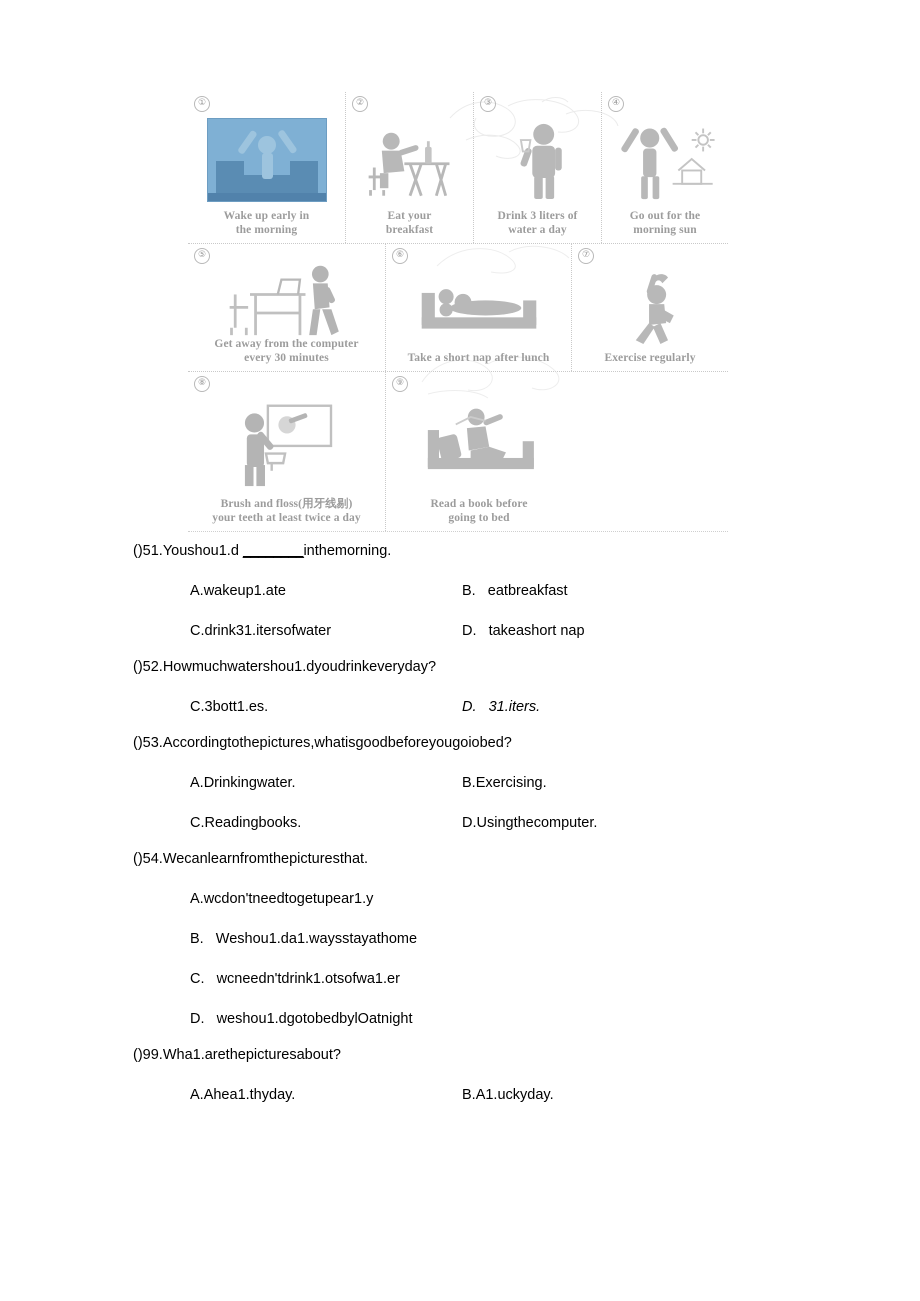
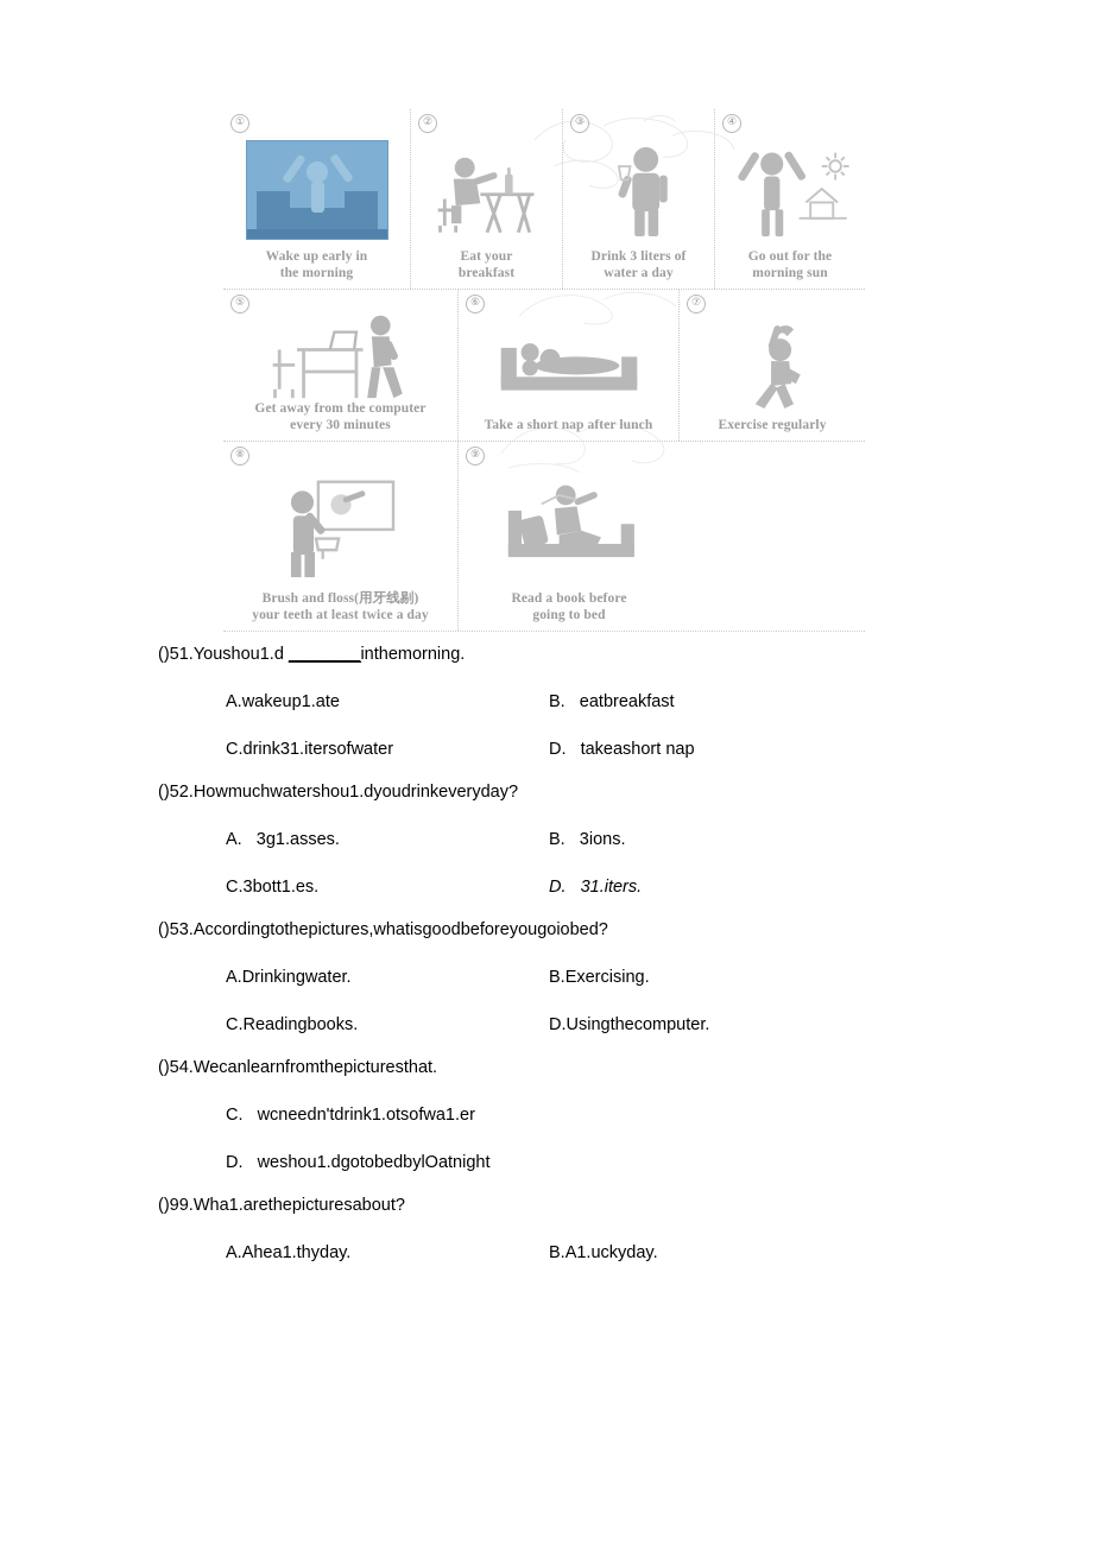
  ①
  Wake up early in
  the morning
  ②
  Eat your
  breakfast
  ③
  Drink 3 liters of
  water a day
  ④
  Go out for the
  morning sun
  ⑤
  Get away from the computer
  every 30 minutes
  ⑥
  Take a short nap after lunch
  ⑦
  Exercise regularly
  ⑧
  Brush and floss(用牙线剔)
  your teeth at least twice a day
  ⑨
  Read a book before
  going to bed
  ()51.Youshou1.d ________inthemorning.
  A.wakeup1.ate
  B. eatbreakfast
  C.drink31.itersofwater
  D. takeashort nap
  ()52.Howmuchwatershou1.dyoudrinkeveryday?
+ A. 3g1.asses.
+ B. 3ions.
  C.3bott1.es.
  D. 31.iters.
  ()53.Accordingtothepictures,whatisgoodbeforeyougoiobed?
  A.Drinkingwater.
  B.Exercising.
  C.Readingbooks.
  D.Usingthecomputer.
  ()54.Wecanlearnfromthepicturesthat.
- A.wcdon'tneedtogetupear1.y
- B. Weshou1.da1.waysstayathome
  C. wcneedn'tdrink1.otsofwa1.er
  D. weshou1.dgotobedbylOatnight
  ()99.Wha1.arethepicturesabout?
  A.Ahea1.thyday.
  B.A1.uckyday.
